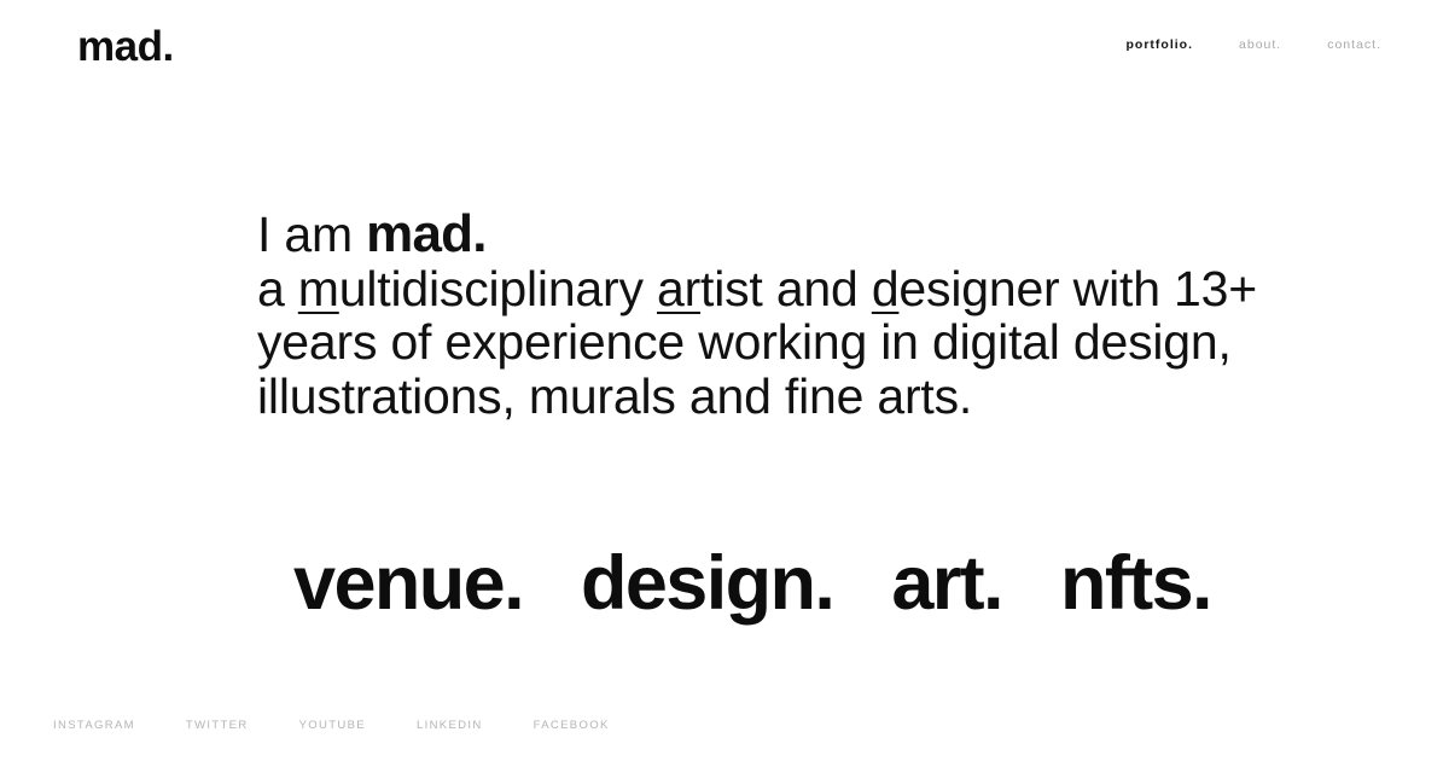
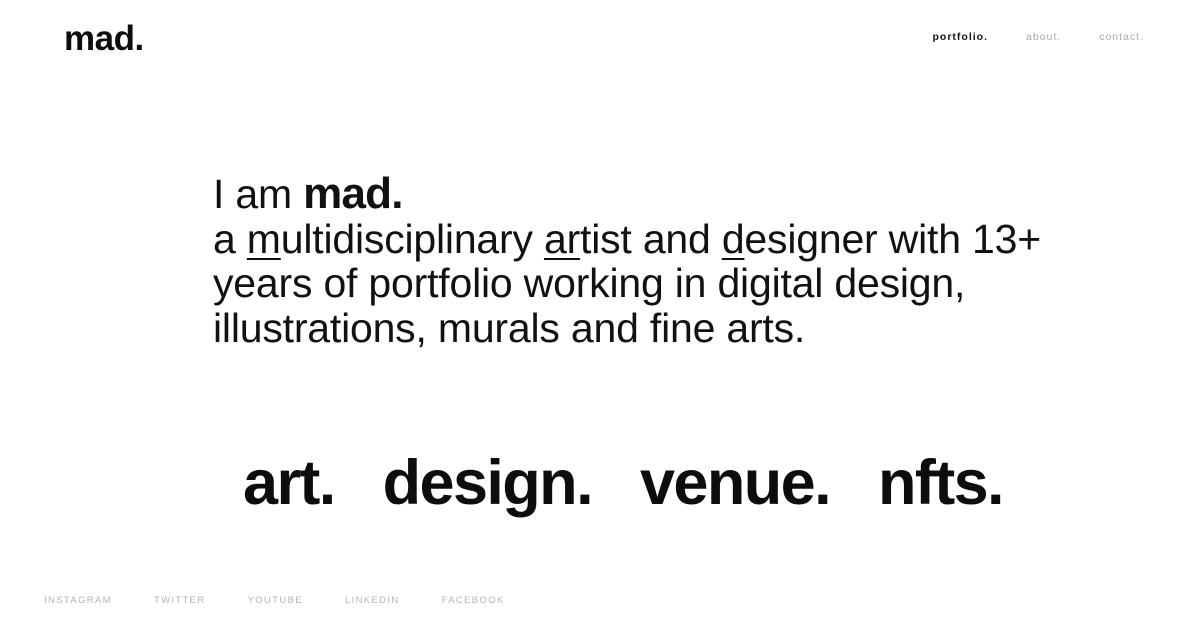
  mad.
  portfolio.
  about.
  contact.
  I am mad.
  a multidisciplinary artist and designer with 13+
- years of experience working in digital design,
+ years of portfolio working in digital design,
  illustrations, murals and fine arts.
- venue.
+ art.
  design.
- art.
+ venue.
  nfts.
  INSTAGRAM
  TWITTER
  YOUTUBE
  LINKEDIN
  FACEBOOK
